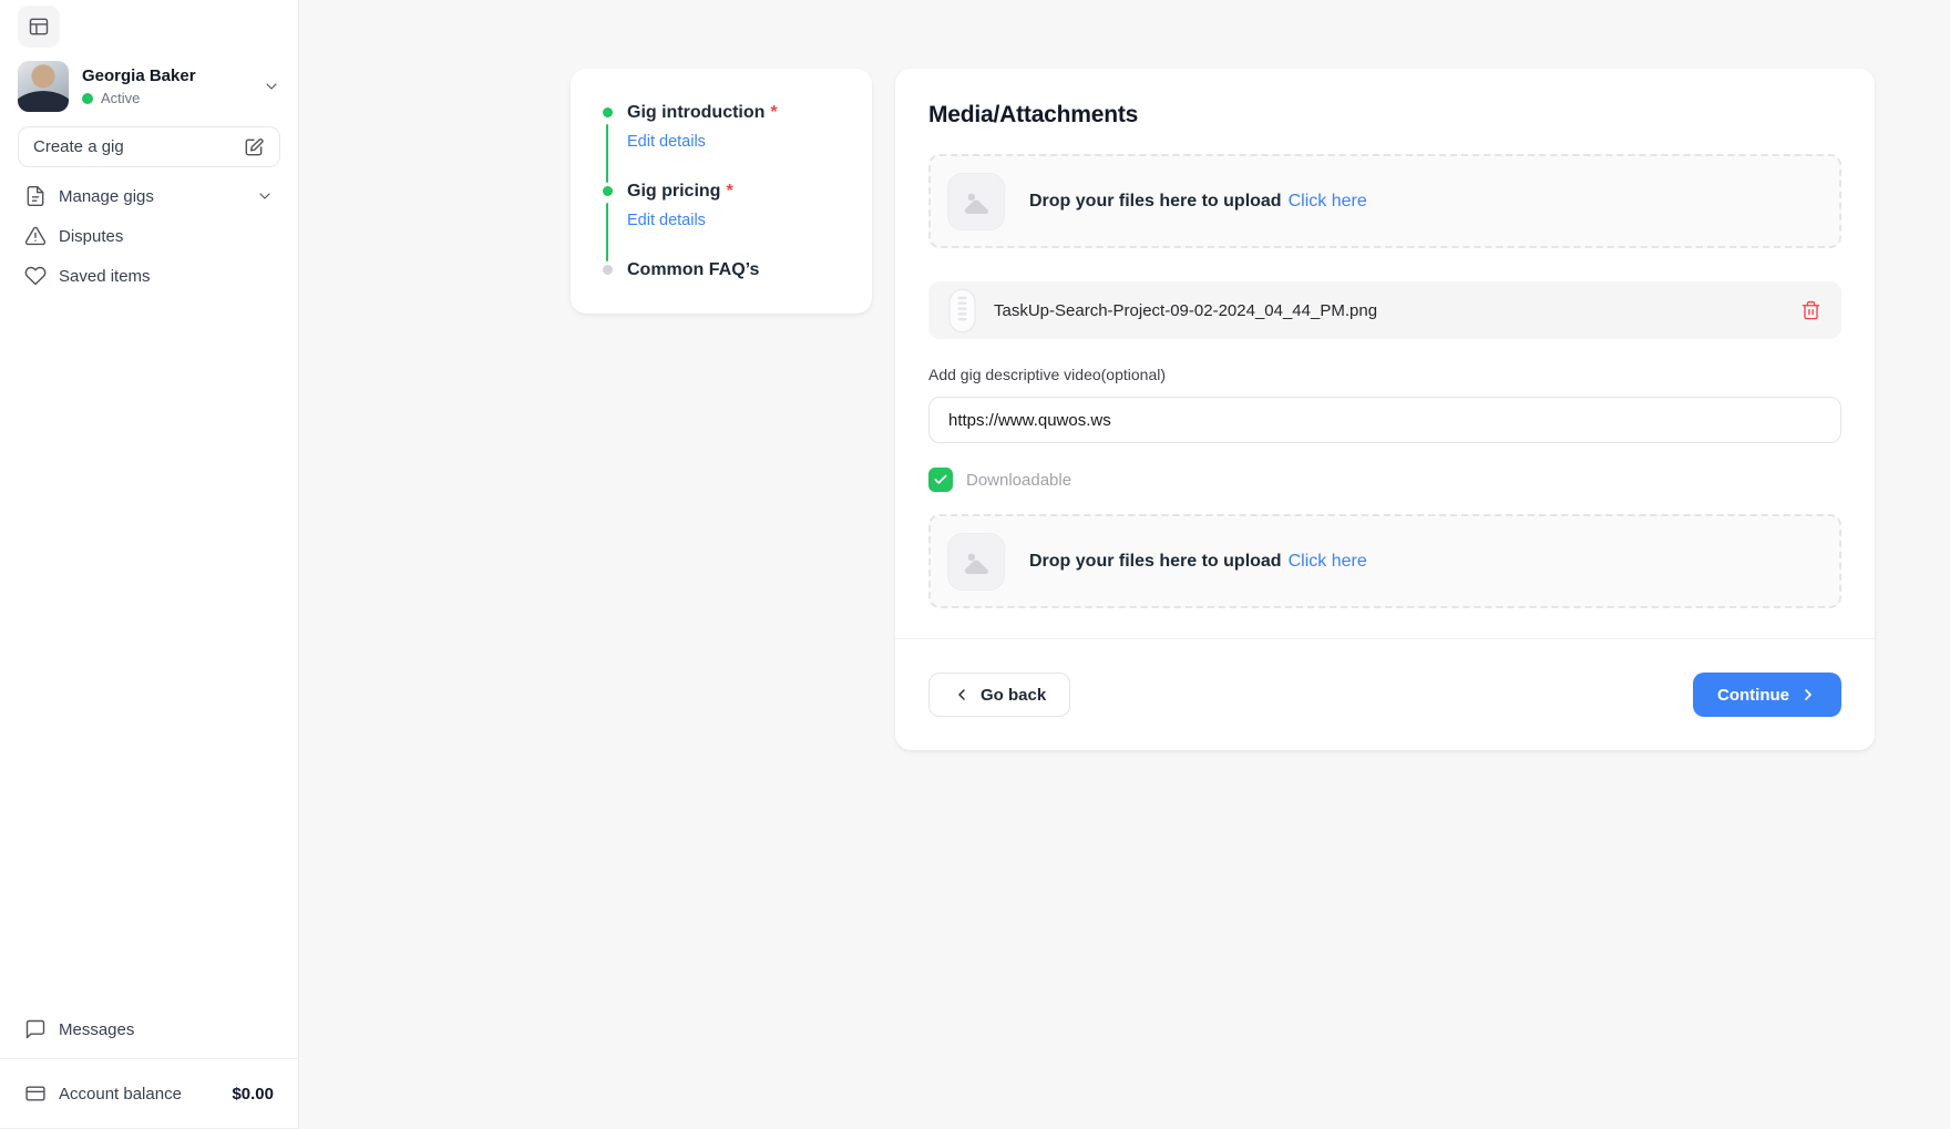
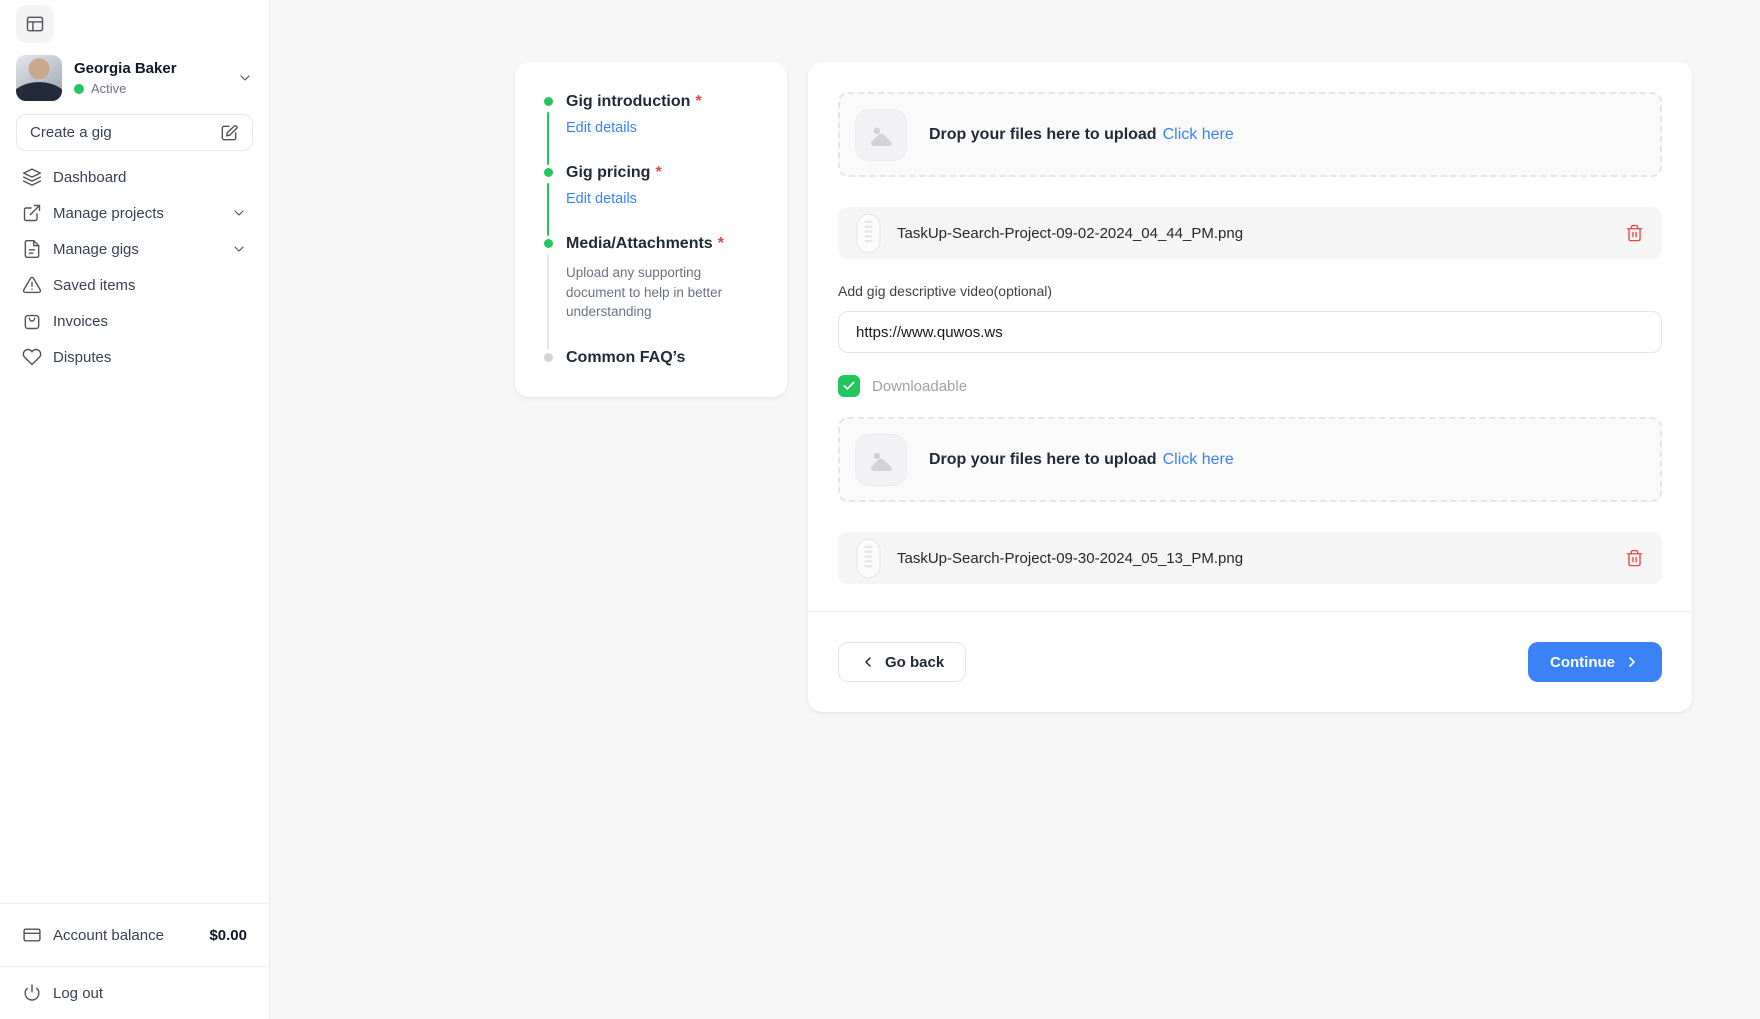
  Georgia Baker
  Active
  Create a gig
+ Dashboard
+ Manage projects
  Manage gigs
- Disputes
+ Saved items
+ Invoices
- Saved items
+ Disputes
- Messages
  Account balance
  $0.00
+ Log out
  Gig introduction *
  Edit details
  Gig pricing *
  Edit details
+ Media/Attachments *
+ Upload any supporting document to help in better understanding
  Common FAQ’s
- Media/Attachments
  Drop your files here to upload Click here
  TaskUp-Search-Project-09-02-2024_04_44_PM.png
  Add gig descriptive video(optional)
  https://www.quwos.ws
  Downloadable
  Drop your files here to upload Click here
+ TaskUp-Search-Project-09-30-2024_05_13_PM.png
  Go back
  Continue
